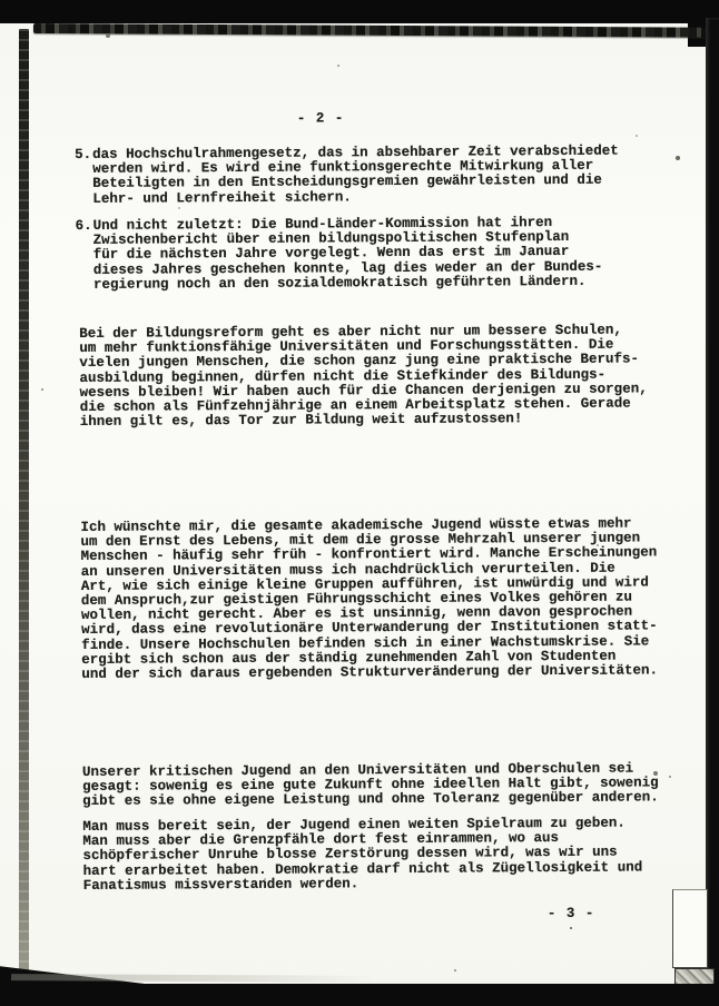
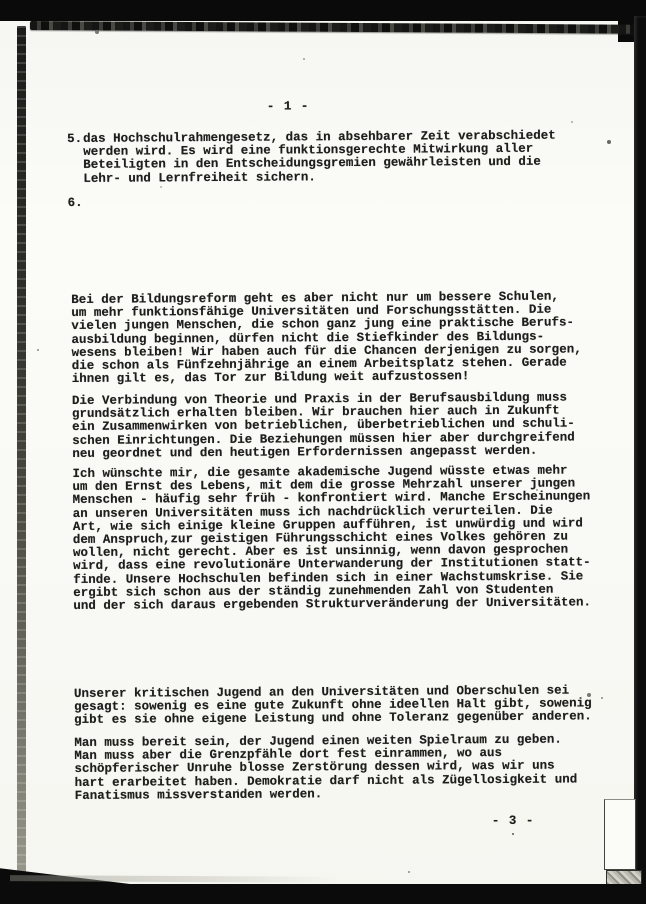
- - 2 -
+ - 1 -
  5.
  das Hochschulrahmengesetz, das in absehbarer Zeit verabschiedet
  werden wird. Es wird eine funktionsgerechte Mitwirkung aller
  Beteiligten in den Entscheidungsgremien gewährleisten und die
  Lehr- und Lernfreiheit sichern.
  6.
- Und nicht zuletzt: Die Bund-Länder-Kommission hat ihren
- Zwischenbericht über einen bildungspolitischen Stufenplan
- für die nächsten Jahre vorgelegt. Wenn das erst im Januar
- dieses Jahres geschehen konnte, lag dies weder an der Bundes-
- regierung noch an den sozialdemokratisch geführten Ländern.
  Bei der Bildungsreform geht es aber nicht nur um bessere Schulen,
  um mehr funktionsfähige Universitäten und Forschungsstätten. Die
  vielen jungen Menschen, die schon ganz jung eine praktische Berufs-
  ausbildung beginnen, dürfen nicht die Stiefkinder des Bildungs-
  wesens bleiben! Wir haben auch für die Chancen derjenigen zu sorgen,
  die schon als Fünfzehnjährige an einem Arbeitsplatz stehen. Gerade
  ihnen gilt es, das Tor zur Bildung weit aufzustossen!
+ Die Verbindung von Theorie und Praxis in der Berufsausbildung muss
+ grundsätzlich erhalten bleiben. Wir brauchen hier auch in Zukunft
+ ein Zusammenwirken von betrieblichen, überbetrieblichen und schuli-
+ schen Einrichtungen. Die Beziehungen müssen hier aber durchgreifend
+ neu geordnet und den heutigen Erfordernissen angepasst werden.
  Ich wünschte mir, die gesamte akademische Jugend wüsste etwas mehr
  um den Ernst des Lebens, mit dem die grosse Mehrzahl unserer jungen
  Menschen - häufig sehr früh - konfrontiert wird. Manche Erscheinungen
  an unseren Universitäten muss ich nachdrücklich verurteilen. Die
  Art, wie sich einige kleine Gruppen aufführen, ist unwürdig und wird
  dem Anspruch,zur geistigen Führungsschicht eines Volkes gehören zu
  wollen, nicht gerecht. Aber es ist unsinnig, wenn davon gesprochen
  wird, dass eine revolutionäre Unterwanderung der Institutionen statt-
  finde. Unsere Hochschulen befinden sich in einer Wachstumskrise. Sie
  ergibt sich schon aus der ständig zunehmenden Zahl von Studenten
  und der sich daraus ergebenden Strukturveränderung der Universitäten.
  Unserer kritischen Jugend an den Universitäten und Oberschulen sei
  gesagt: sowenig es eine gute Zukunft ohne ideellen Halt gibt, sowenig
  gibt es sie ohne eigene Leistung und ohne Toleranz gegenüber anderen.
  Man muss bereit sein, der Jugend einen weiten Spielraum zu geben.
  Man muss aber die Grenzpfähle dort fest einrammen, wo aus
  schöpferischer Unruhe blosse Zerstörung dessen wird, was wir uns
  hart erarbeitet haben. Demokratie darf nicht als Zügellosigkeit und
  Fanatismus missverstanden werden.
  - 3 -
